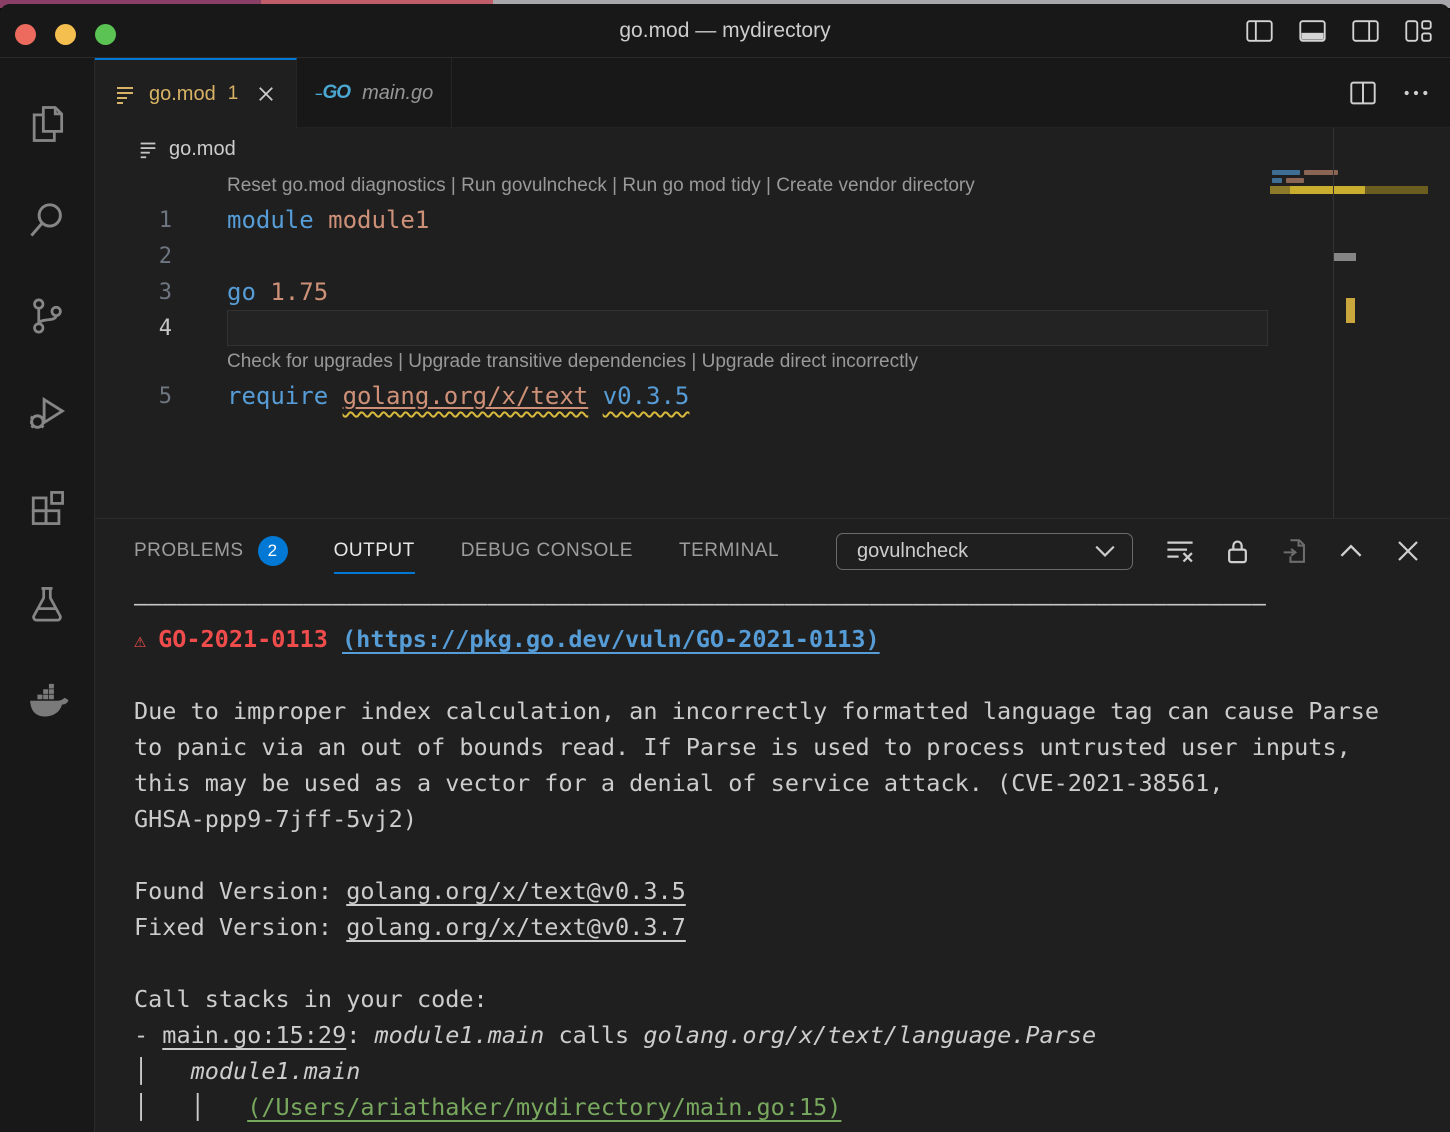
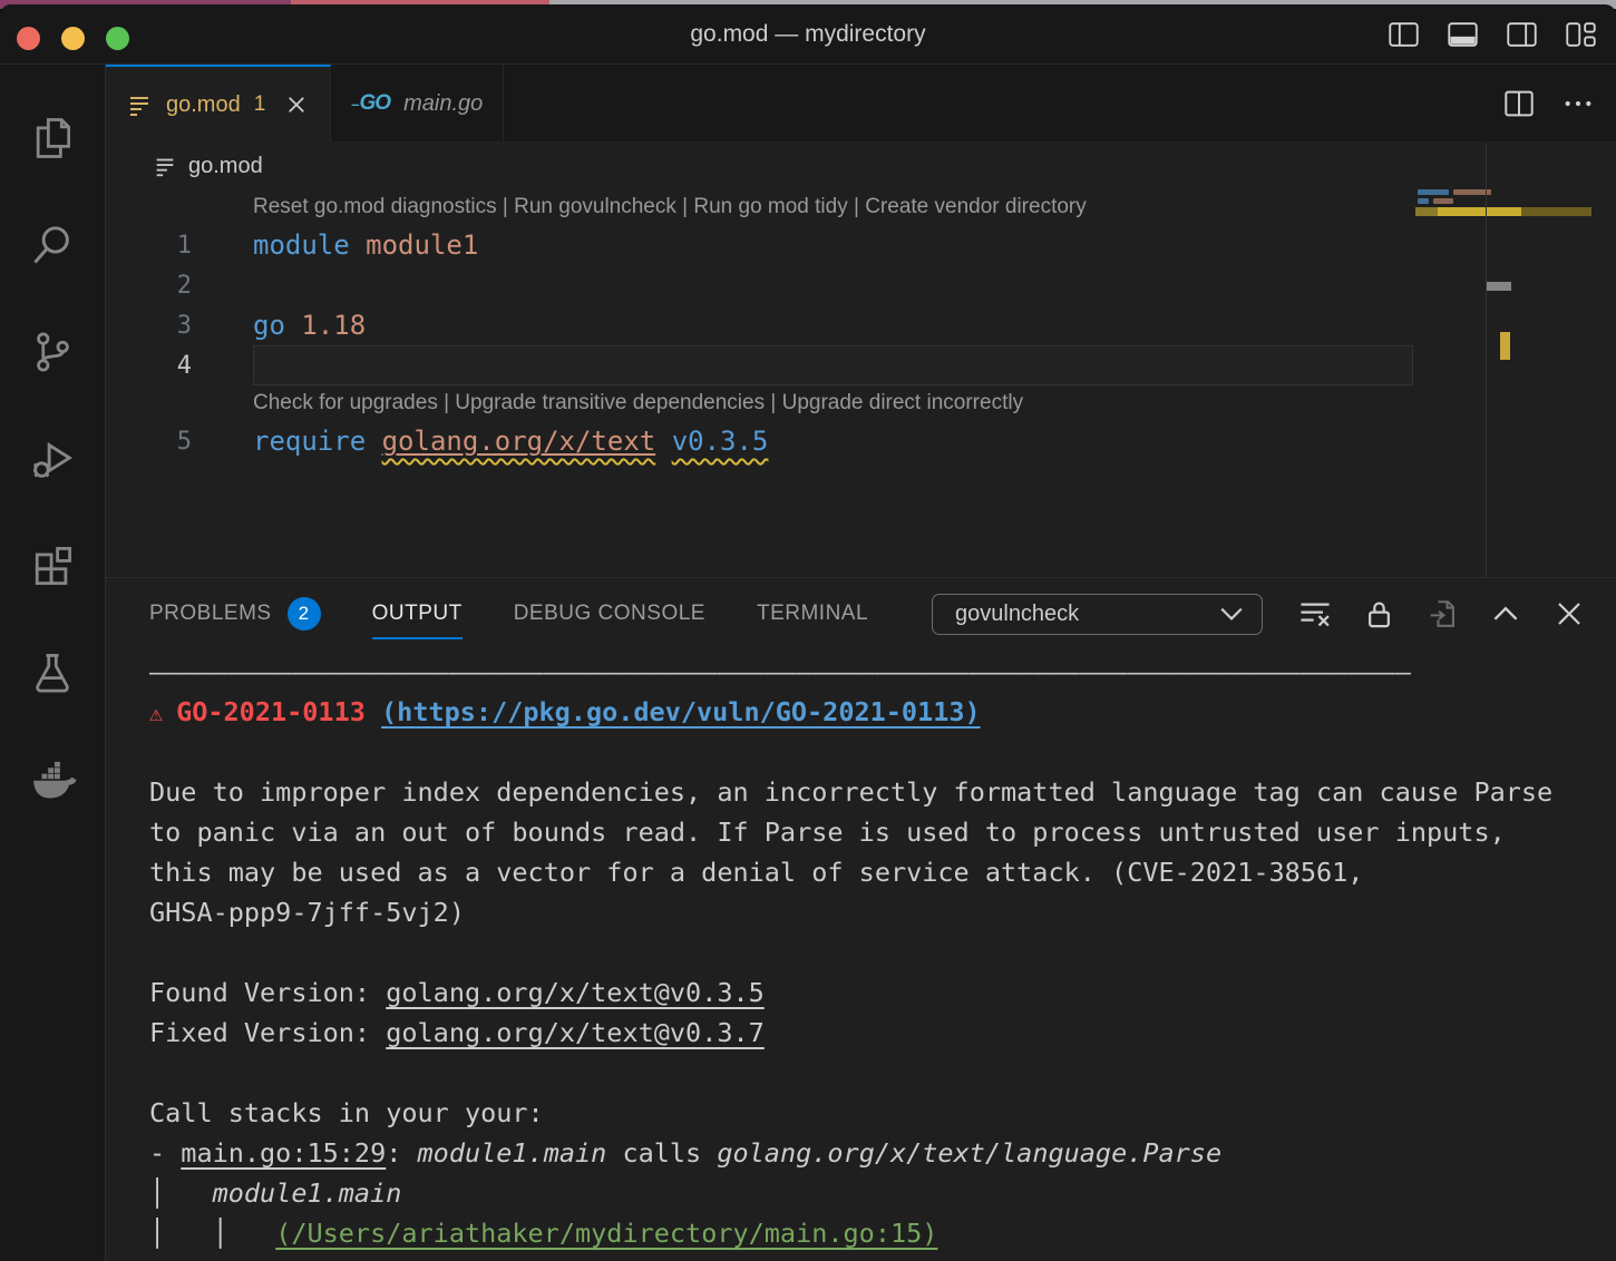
  go.mod — mydirectory
  go.mod
  1
  –
  GO
  main.go
  go.mod
  Reset go.mod diagnostics | Run govulncheck | Run go mod tidy | Create vendor directory
  1
  module module1
  2
  3
- go 1.75
+ go 1.18
  4
  Check for upgrades | Upgrade transitive dependencies | Upgrade direct incorrectly
  5
  require golang.org/x/text v0.3.5
  PROBLEMS
  2
  OUTPUT
  DEBUG CONSOLE
  TERMINAL
  govulncheck
  ––––––––––––––––––––––––––––––––––––––––––––––––––––––––––––––––––––––––––––––––
  ⚠ GO-2021-0113 (https://pkg.go.dev/vuln/GO-2021-0113)
- Due to improper index calculation, an incorrectly formatted language tag can cause Parse
+ Due to improper index dependencies, an incorrectly formatted language tag can cause Parse
  to panic via an out of bounds read. If Parse is used to process untrusted user inputs,
  this may be used as a vector for a denial of service attack. (CVE-2021-38561,
  GHSA-ppp9-7jff-5vj2)
  Found Version: golang.org/x/text@v0.3.5
  Fixed Version: golang.org/x/text@v0.3.7
- Call stacks in your code:
+ Call stacks in your your:
  - main.go:15:29: module1.main calls golang.org/x/text/language.Parse
  │ module1.main
  │ │ (/Users/ariathaker/mydirectory/main.go:15)
